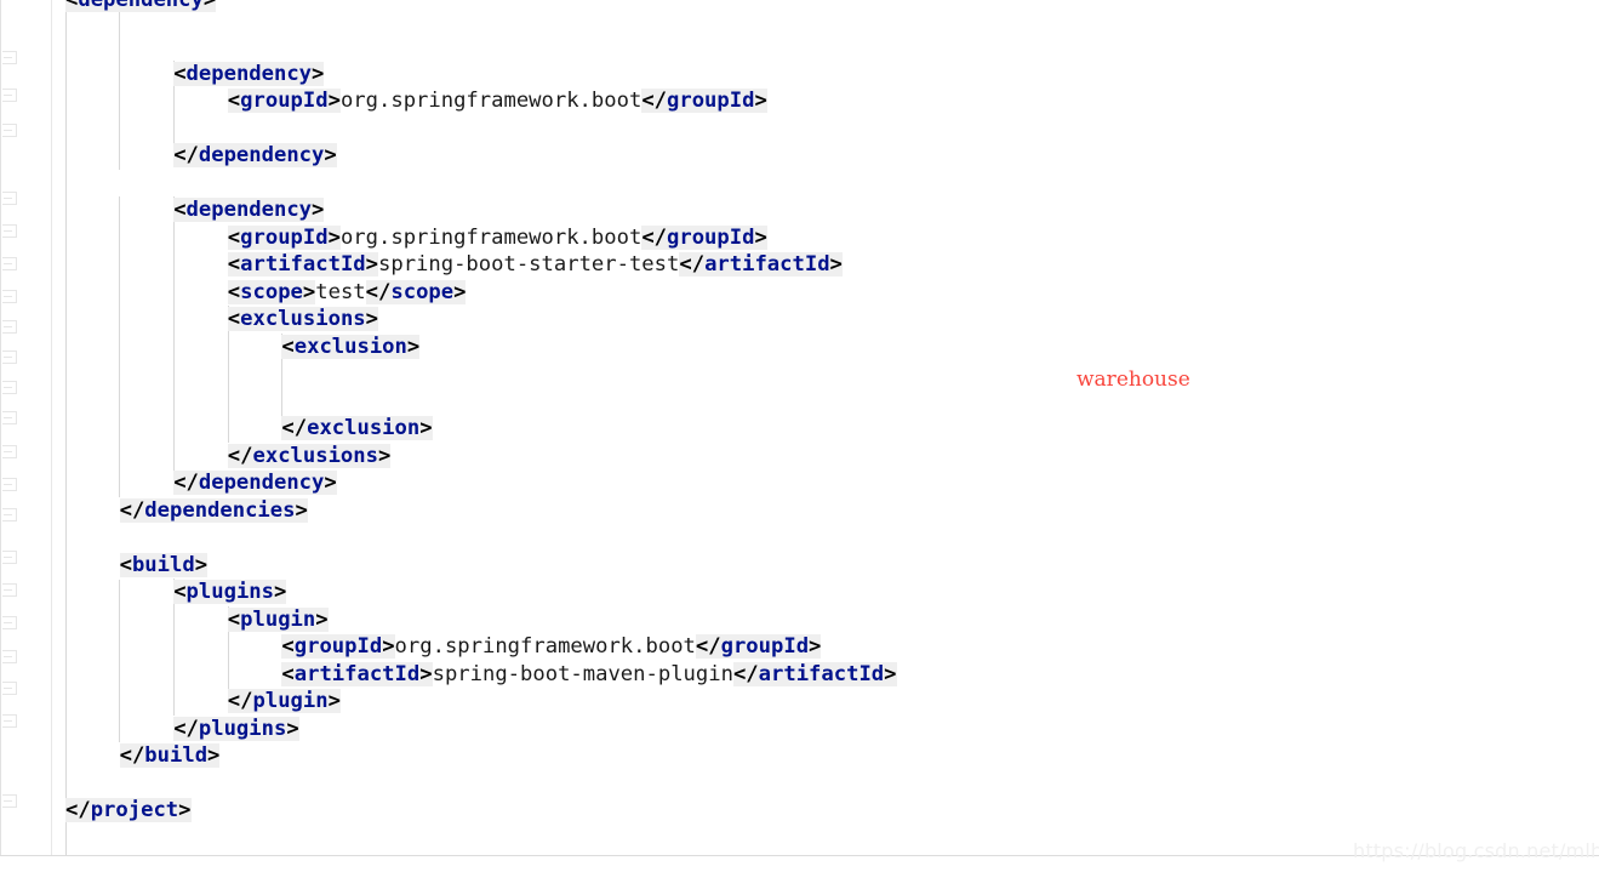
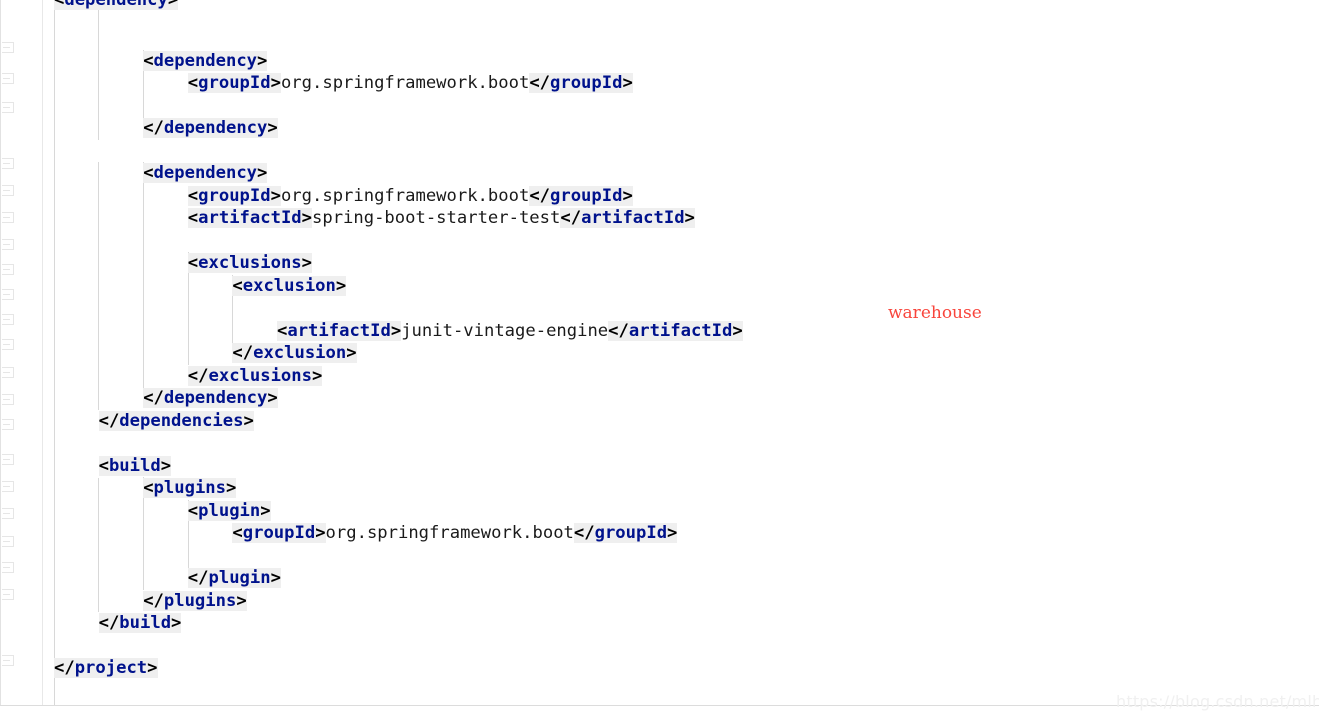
  <dependency>
  <dependency>
  <groupId>org.springframework.boot</groupId>
  </dependency>
  <dependency>
  <groupId>org.springframework.boot</groupId>
  <artifactId>spring-boot-starter-test</artifactId>
- <scope>test</scope>
  <exclusions>
  <exclusion>
+ <artifactId>junit-vintage-engine</artifactId>
  </exclusion>
  </exclusions>
  </dependency>
  </dependencies>
  <build>
  <plugins>
  <plugin>
  <groupId>org.springframework.boot</groupId>
- <artifactId>spring-boot-maven-plugin</artifactId>
  </plugin>
  </plugins>
  </build>
  </project>
  warehouse
  https://blog.csdn.net/mlh
